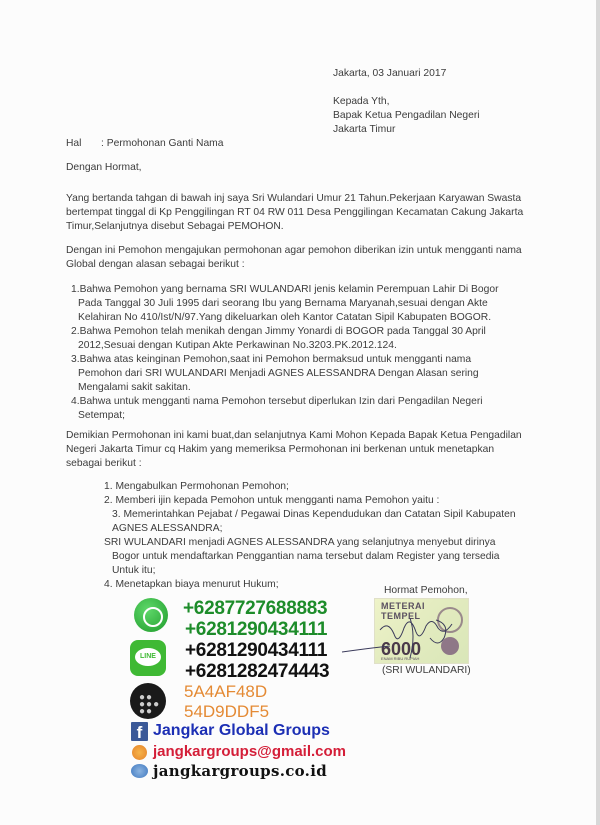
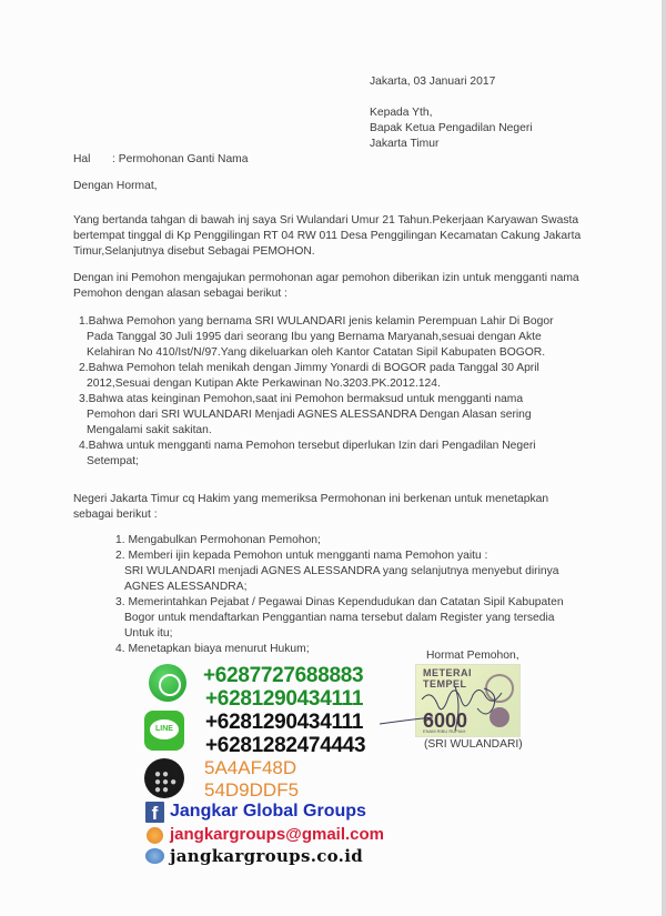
  Jakarta, 03 Januari 2017
  Kepada Yth,
  Bapak Ketua Pengadilan Negeri
  Jakarta Timur
  Hal
  : Permohonan Ganti Nama
  Dengan Hormat,
  Yang bertanda tahgan di bawah inj saya Sri Wulandari Umur 21 Tahun.Pekerjaan Karyawan Swasta
  bertempat tinggal di Kp Penggilingan RT 04 RW 011 Desa Penggilingan Kecamatan Cakung Jakarta
  Timur,Selanjutnya disebut Sebagai PEMOHON.
  Dengan ini Pemohon mengajukan permohonan agar pemohon diberikan izin untuk mengganti nama
- Global dengan alasan sebagai berikut :
+ Pemohon dengan alasan sebagai berikut :
  1.Bahwa Pemohon yang bernama SRI WULANDARI jenis kelamin Perempuan Lahir Di Bogor
  Pada Tanggal 30 Juli 1995 dari seorang Ibu yang Bernama Maryanah,sesuai dengan Akte
  Kelahiran No 410/Ist/N/97.Yang dikeluarkan oleh Kantor Catatan Sipil Kabupaten BOGOR.
  2.Bahwa Pemohon telah menikah dengan Jimmy Yonardi di BOGOR pada Tanggal 30 April
  2012,Sesuai dengan Kutipan Akte Perkawinan No.3203.PK.2012.124.
  3.Bahwa atas keinginan Pemohon,saat ini Pemohon bermaksud untuk mengganti nama
  Pemohon dari SRI WULANDARI Menjadi AGNES ALESSANDRA Dengan Alasan sering
  Mengalami sakit sakitan.
  4.Bahwa untuk mengganti nama Pemohon tersebut diperlukan Izin dari Pengadilan Negeri
  Setempat;
- Demikian Permohonan ini kami buat,dan selanjutnya Kami Mohon Kepada Bapak Ketua Pengadilan
  Negeri Jakarta Timur cq Hakim yang memeriksa Permohonan ini berkenan untuk menetapkan
  sebagai berikut :
  1. Mengabulkan Permohonan Pemohon;
  2. Memberi ijin kepada Pemohon untuk mengganti nama Pemohon yaitu :
- 3. Memerintahkan Pejabat / Pegawai Dinas Kependudukan dan Catatan Sipil Kabupaten
+ SRI WULANDARI menjadi AGNES ALESSANDRA yang selanjutnya menyebut dirinya
  AGNES ALESSANDRA;
- SRI WULANDARI menjadi AGNES ALESSANDRA yang selanjutnya menyebut dirinya
+ 3. Memerintahkan Pejabat / Pegawai Dinas Kependudukan dan Catatan Sipil Kabupaten
  Bogor untuk mendaftarkan Penggantian nama tersebut dalam Register yang tersedia
  Untuk itu;
  4. Menetapkan biaya menurut Hukum;
  Hormat Pemohon,
  METERAI
  TEMPEL
  6000
  (SRI WULANDARI)
  +6287727688883
  +6281290434111
  +6281290434111
  +6281282474443
  ●●
  ●●●
  ●●
  5A4AF48D
  54D9DDF5
  f
  Jangkar Global Groups
  jangkargroups@gmail.com
  jangkargroups.co.id
